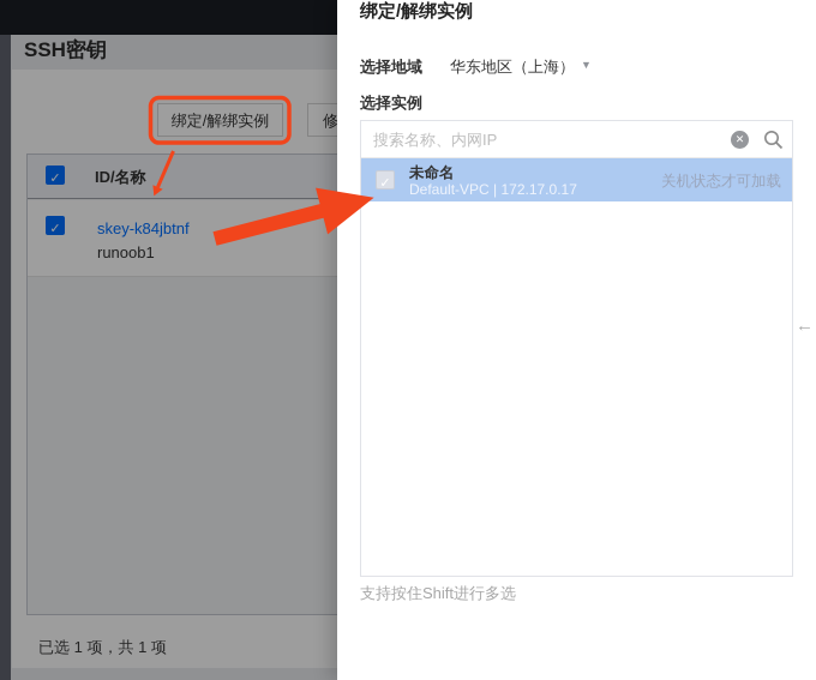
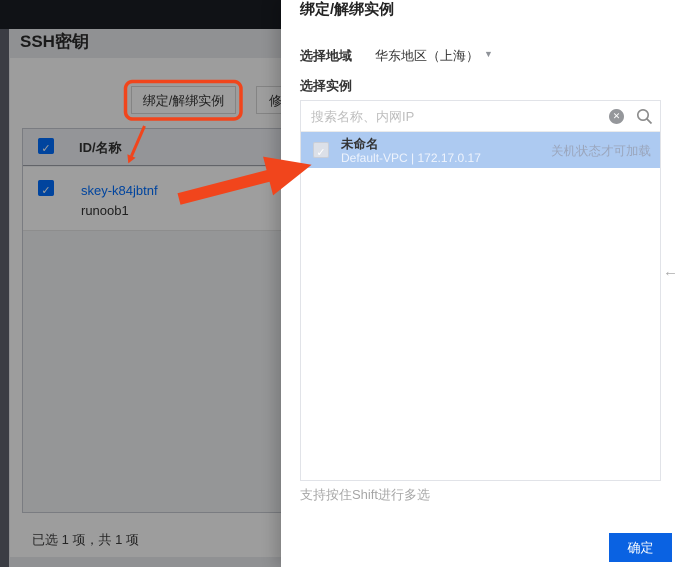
  SSH密钥
  绑定/解绑实例
  修
  ✓
  ID/名称
  ✓
  skey-k84jbtnf
  runoob1
  已选 1 项，共 1 项
  绑定/解绑实例
  选择地域
  华东地区（上海）
  ▼
  选择实例
  搜索名称、内网IP
  ✕
  ✓
  未命名
  Default-VPC | 172.17.0.17
  关机状态才可加载
  支持按住Shift进行多选
+ 确定
  ←
